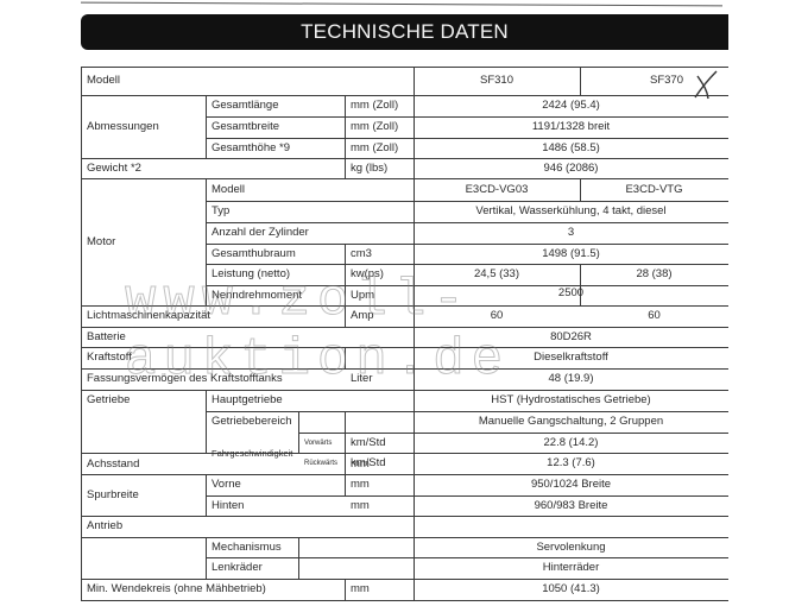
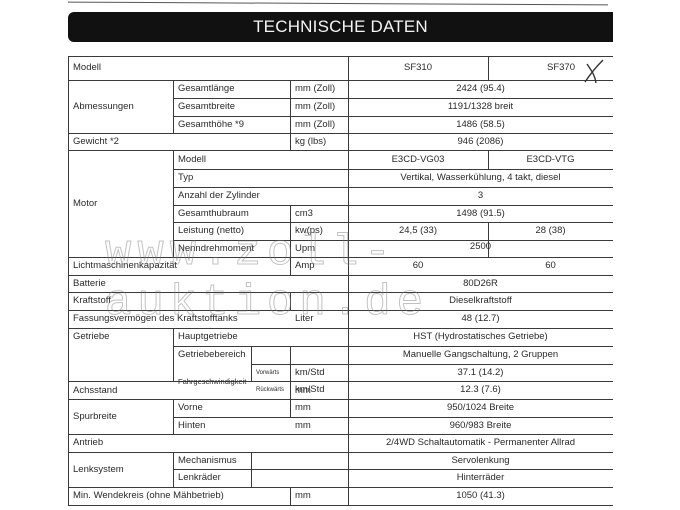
  TECHNISCHE DATEN
  Modell
  SF310
  SF370
  Abmessungen
  Gesamtlänge
  mm (Zoll)
  2424 (95.4)
  Gesamtbreite
  mm (Zoll)
  1191/1328 breit
  Gesamthöhe *9
  mm (Zoll)
  1486 (58.5)
  Gewicht *2
  kg (lbs)
  946 (2086)
  Motor
  Modell
  E3CD-VG03
  E3CD-VTG
  Typ
  Vertikal, Wasserkühlung, 4 takt, diesel
  Anzahl der Zylinder
  3
  Gesamthubraum
  cm3
  1498 (91.5)
  Leistung (netto)
  kw(ps)
  24,5 (33)
  28 (38)
  Nenndrehmoment
  Upm
  2500
  Lichtmaschinenkapazität
  Amp
  60
  60
  Batterie
  80D26R
  Kraftstoff
  Dieselkraftstoff
  Fassungsvermögen des Kraftstofftanks
  Liter
- 48 (19.9)
+ 48 (12.7)
  Getriebe
  Hauptgetriebe
  HST (Hydrostatisches Getriebe)
  Getriebebereich
  Manuelle Gangschaltung, 2 Gruppen
  Fahrgeschwindigkeit
  km/Std
- 22.8 (14.2)
+ 37.1 (14.2)
  km/Std
  12.3 (7.6)
  Achsstand
  mm
  Spurbreite
  Vorne
  mm
  950/1024 Breite
  Hinten
  mm
  960/983 Breite
  Antrieb
+ 2/4WD Schaltautomatik - Permanenter Allrad
+ Lenksystem
  Mechanismus
  Servolenkung
  Lenkräder
  Hinterräder
  Min. Wendekreis (ohne Mähbetrieb)
  mm
  1050 (41.3)
  www.zoll-auktion.de
